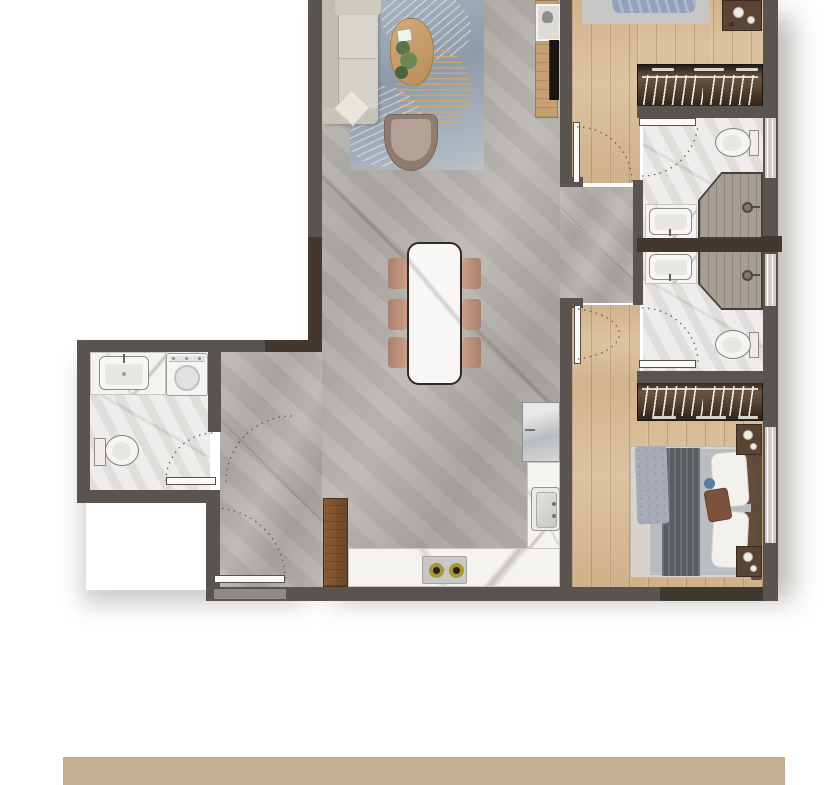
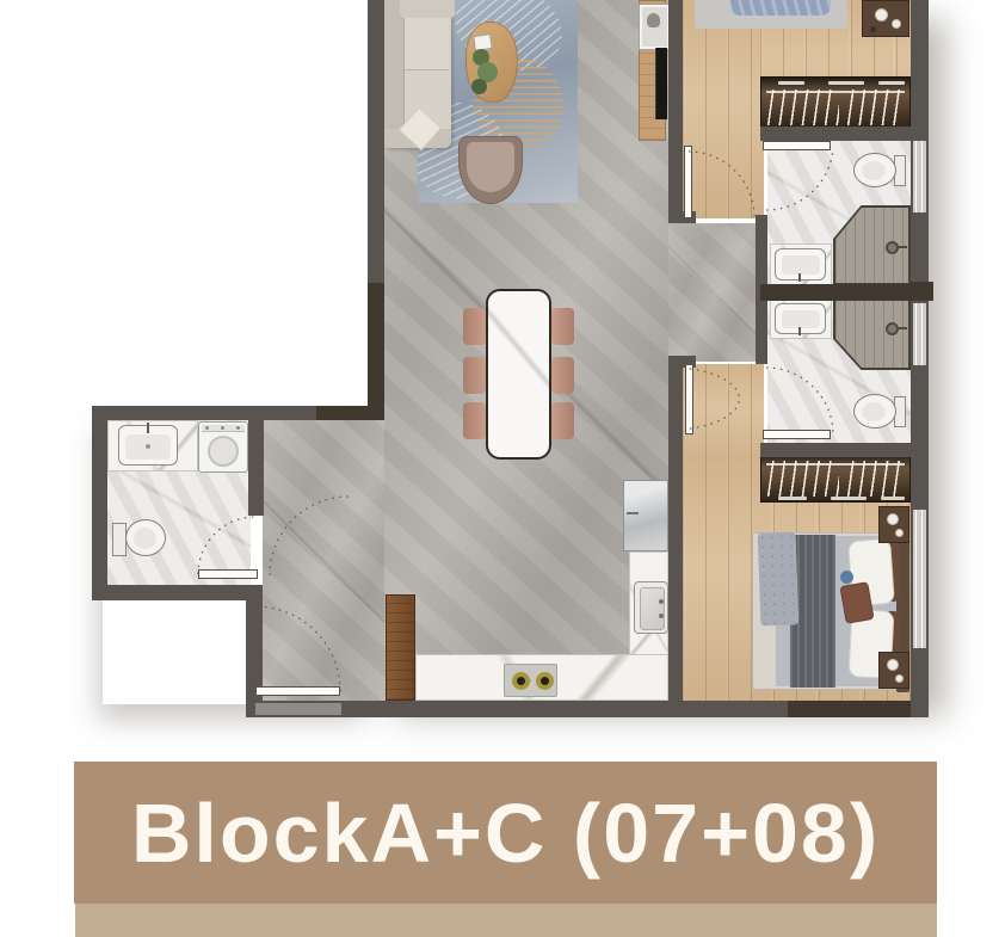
+ BlockA+C (07+08)
